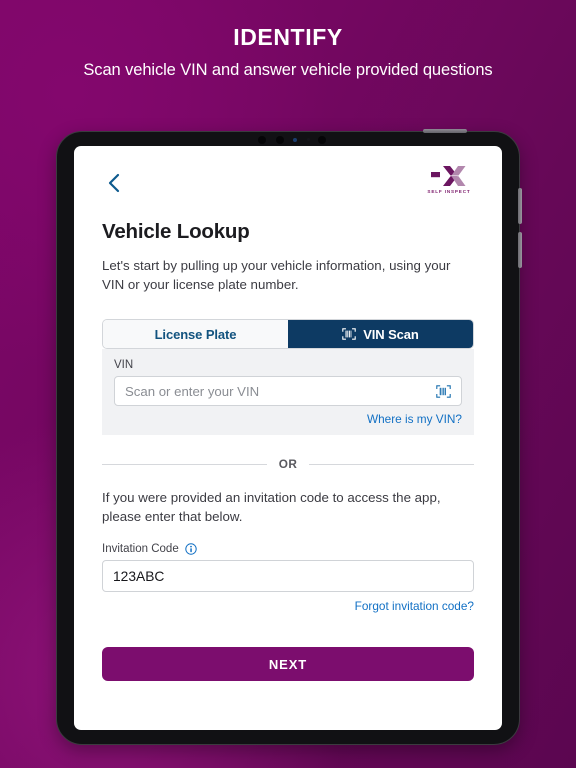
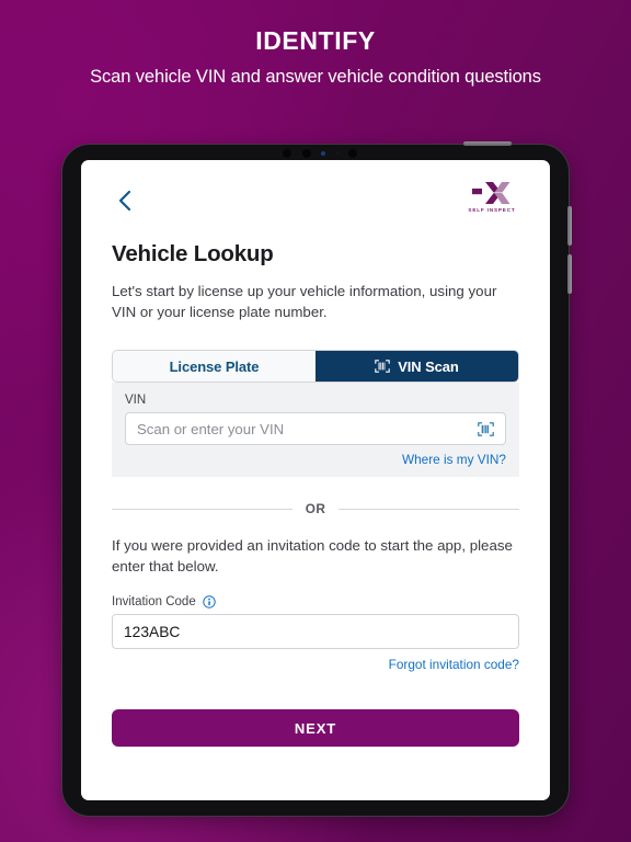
  IDENTIFY
- Scan vehicle VIN and answer vehicle provided questions
+ Scan vehicle VIN and answer vehicle condition questions
  Vehicle Lookup
- Let's start by pulling up your vehicle information, using your VIN or your license plate number.
+ Let's start by license up your vehicle information, using your VIN or your license plate number.
  License Plate
  VIN Scan
  VIN
  Scan or enter your VIN
  Where is my VIN?
  OR
- If you were provided an invitation code to access the app, please enter that below.
+ If you were provided an invitation code to start the app, please enter that below.
  Invitation Code
  123ABC
  Forgot invitation code?
  NEXT
